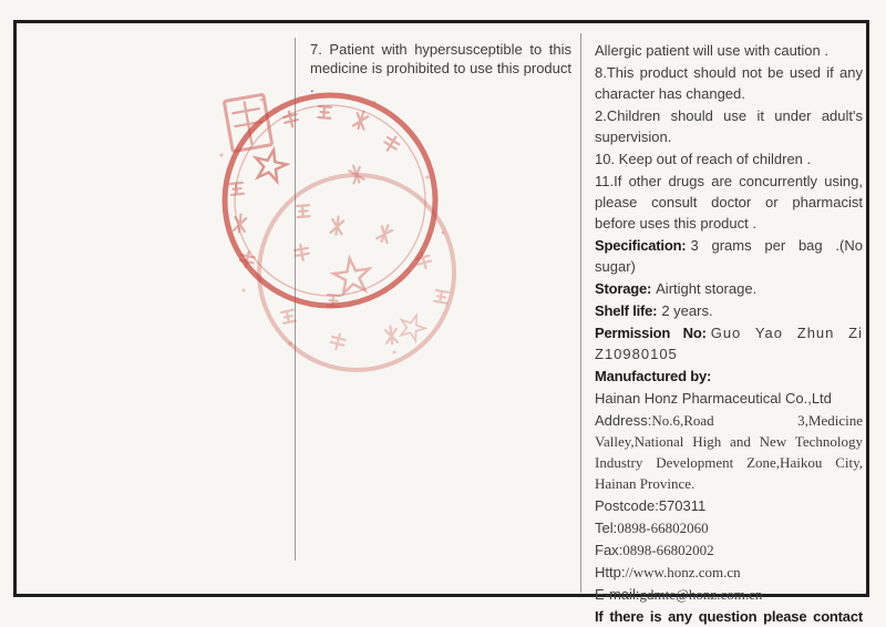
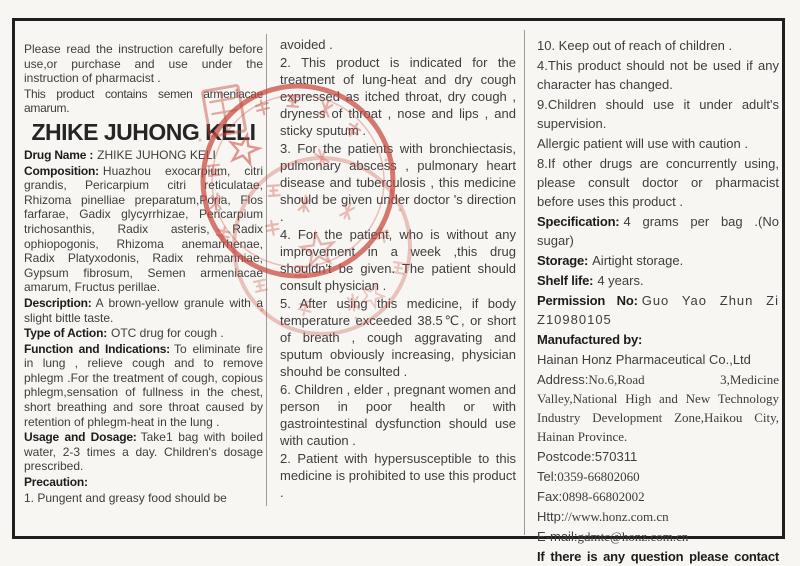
+ Please read the instruction carefully before use,or purchase and use under the instruction of pharmacist .
+ This product contains semen armeniacae amarum.
+ ZHIKE JUHONG KELI
+ Drug Name : ZHIKE JUHONG KELI
+ Composition: Huazhou exocarpium, citri grandis, Pericarpium citri reticulatae, Rhizoma pinelliae preparatum,Poria, Flos farfarae, Gadix glycyrrhizae, Pericarpium trichosanthis, Radix asteris, Radix ophiopogonis, Rhizoma anemarrhenae, Radix Platyxodonis, Radix rehmanniae, Gypsum fibrosum, Semen armeniacae amarum, Fructus perillae.
+ Description: A brown-yellow granule with a slight bittle taste.
+ Type of Action: OTC drug for cough .
+ Function and Indications: To eliminate fire in lung , relieve cough and to remove phlegm .For the treatment of cough, copious phlegm,sensation of fullness in the chest, short breathing and sore throat caused by retention of phlegm-heat in the lung .
+ Usage and Dosage: Take1 bag with boiled water, 2-3 times a day. Children's dosage prescribed.
+ Precaution:
+ 1. Pungent and greasy food should be
+ avoided .
+ 2. This product is indicated for the treatment of lung-heat and dry cough expressed as itched throat, dry cough , dryness of throat , nose and lips , and sticky sputum .
+ 3. For the patients with bronchiectasis, pulmonary abscess , pulmonary heart disease and tuberculosis , this medicine should be given under doctor 's direction .
+ 4. For the patient, who is without any improvement in a week ,this drug shouldn't be given. The patient should consult physician .
+ 5. After using this medicine, if body temperature exceeded 38.5℃, or short of breath , cough aggravating and sputum obviously increasing, physician shouhd be consulted .
+ 6. Children , elder , pregnant women and person in poor health or with gastrointestinal dysfunction should use with caution .
- 7. Patient with hypersusceptible to this medicine is prohibited to use this product .
+ 2. Patient with hypersusceptible to this medicine is prohibited to use this product .
- Allergic patient will use with caution .
+ 10. Keep out of reach of children .
- 8.This product should not be used if any character has changed.
+ 4.This product should not be used if any character has changed.
- 2.Children should use it under adult's supervision.
+ 9.Children should use it under adult's supervision.
- 10. Keep out of reach of children .
+ Allergic patient will use with caution .
- 11.If other drugs are concurrently using, please consult doctor or pharmacist before uses this product .
+ 8.If other drugs are concurrently using, please consult doctor or pharmacist before uses this product .
- Specification: 3 grams per bag .(No sugar)
+ Specification: 4 grams per bag .(No sugar)
  Storage: Airtight storage.
- Shelf life: 2 years.
+ Shelf life: 4 years.
  Permission No: Guo Yao Zhun Zi Z10980105
  Manufactured by:
  Hainan Honz Pharmaceutical Co.,Ltd
  Address:No.6,Road 3,Medicine Valley,National High and New Technology Industry Development Zone,Haikou City, Hainan Province.
  Postcode:570311
- Tel:0898-66802060
+ Tel:0359-66802060
  Fax:0898-66802002
  Http://www.honz.com.cn
  E-mail:gdmtc@honz.com.cn
